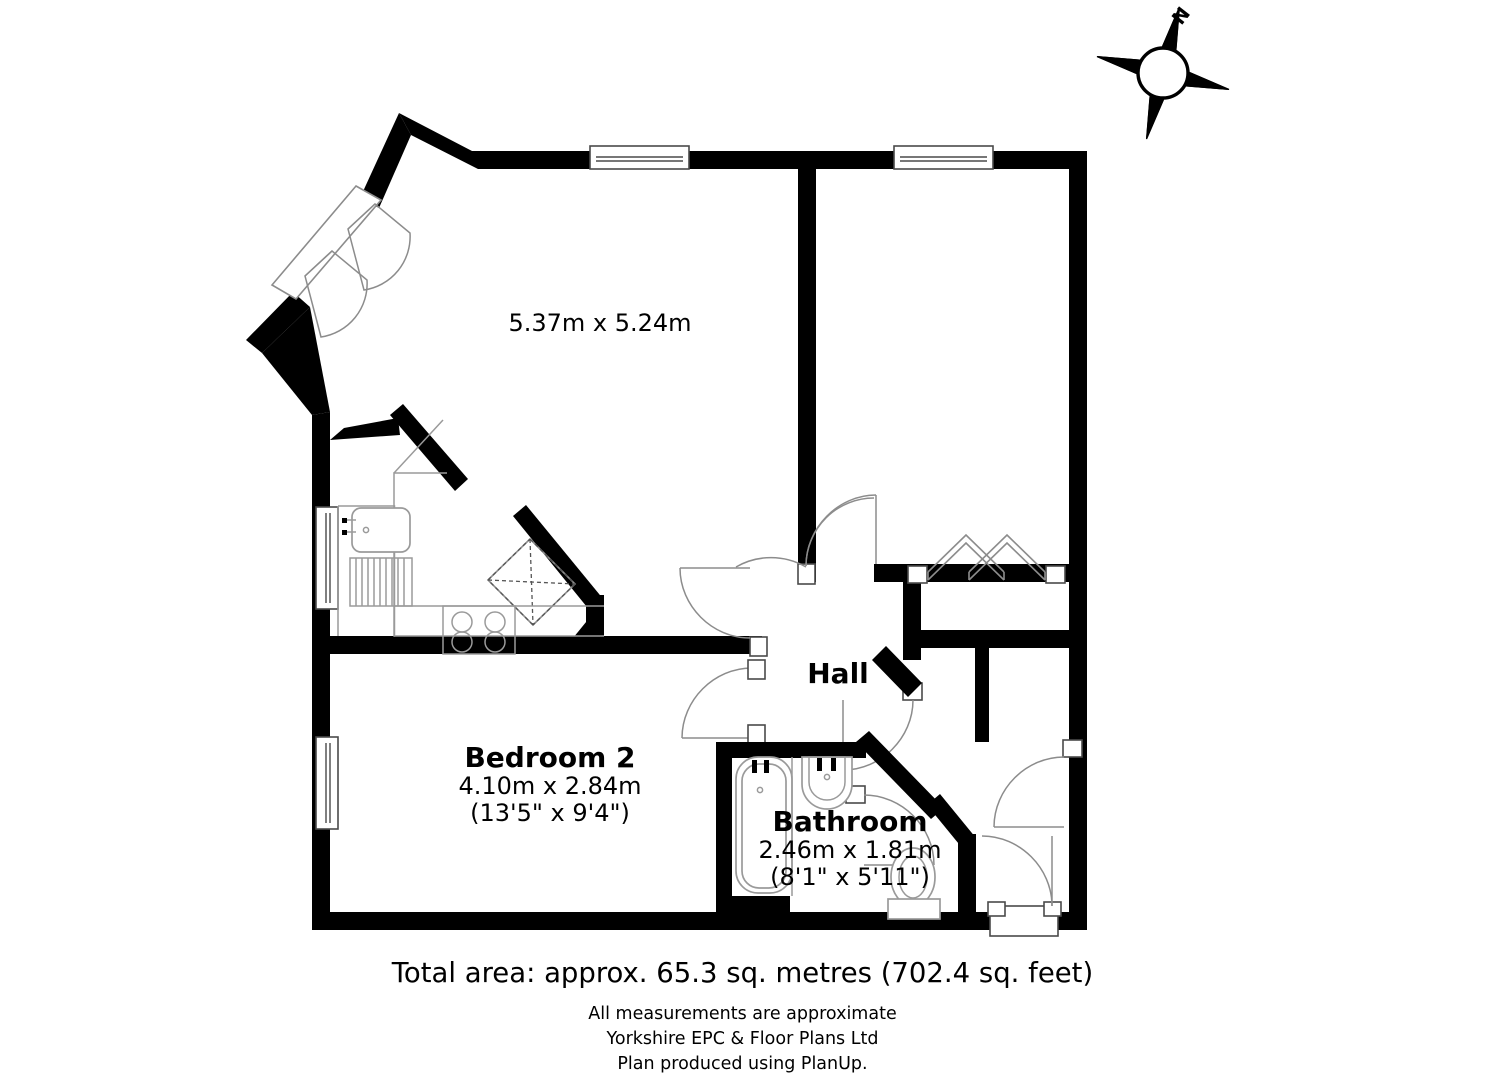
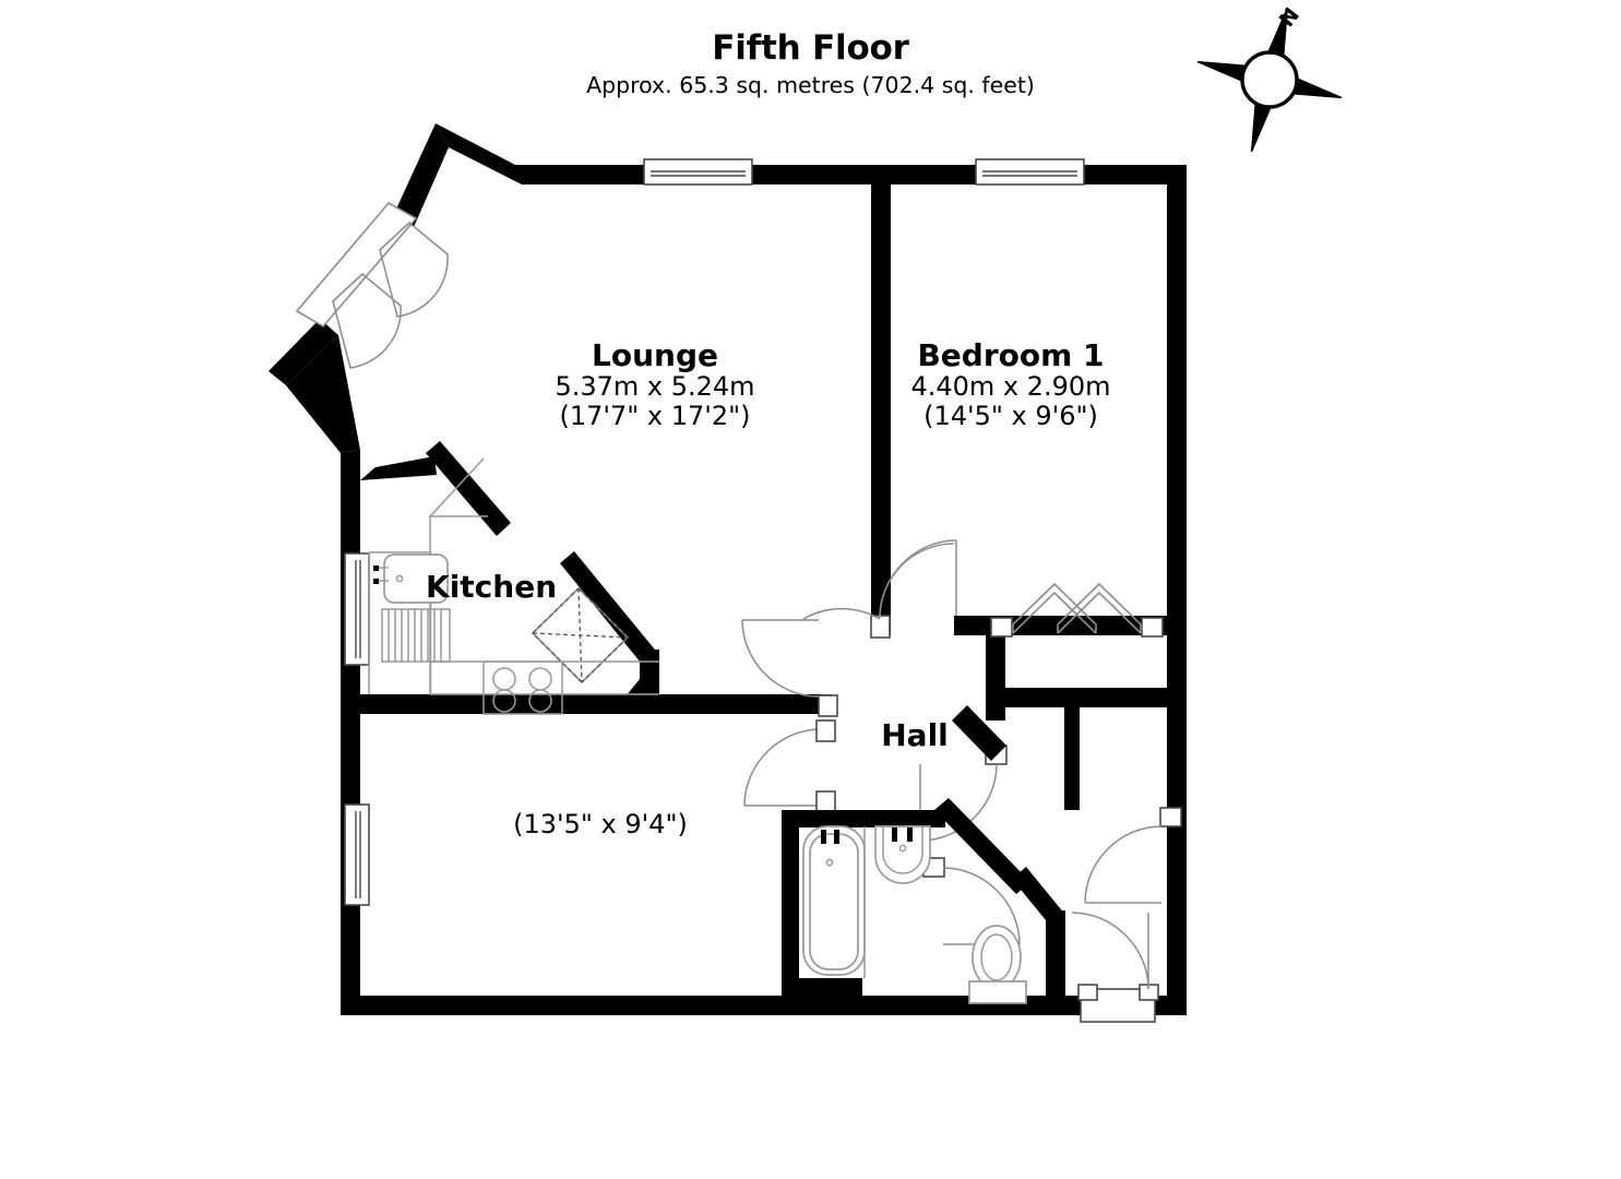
+ Fifth Floor
+ Approx. 65.3 sq. metres (702.4 sq. feet)
+ Lounge
  5.37m x 5.24m
+ (17'7" x 17'2")
+ Bedroom 1
+ 4.40m x 2.90m
+ (14'5" x 9'6")
+ Kitchen
  Hall
- Bedroom 2
- 4.10m x 2.84m
  (13'5" x 9'4")
- Bathroom
- 2.46m x 1.81m
- (8'1" x 5'11")
- Total area: approx. 65.3 sq. metres (702.4 sq. feet)
- All measurements are approximate
- Yorkshire EPC & Floor Plans Ltd
- Plan produced using PlanUp.
